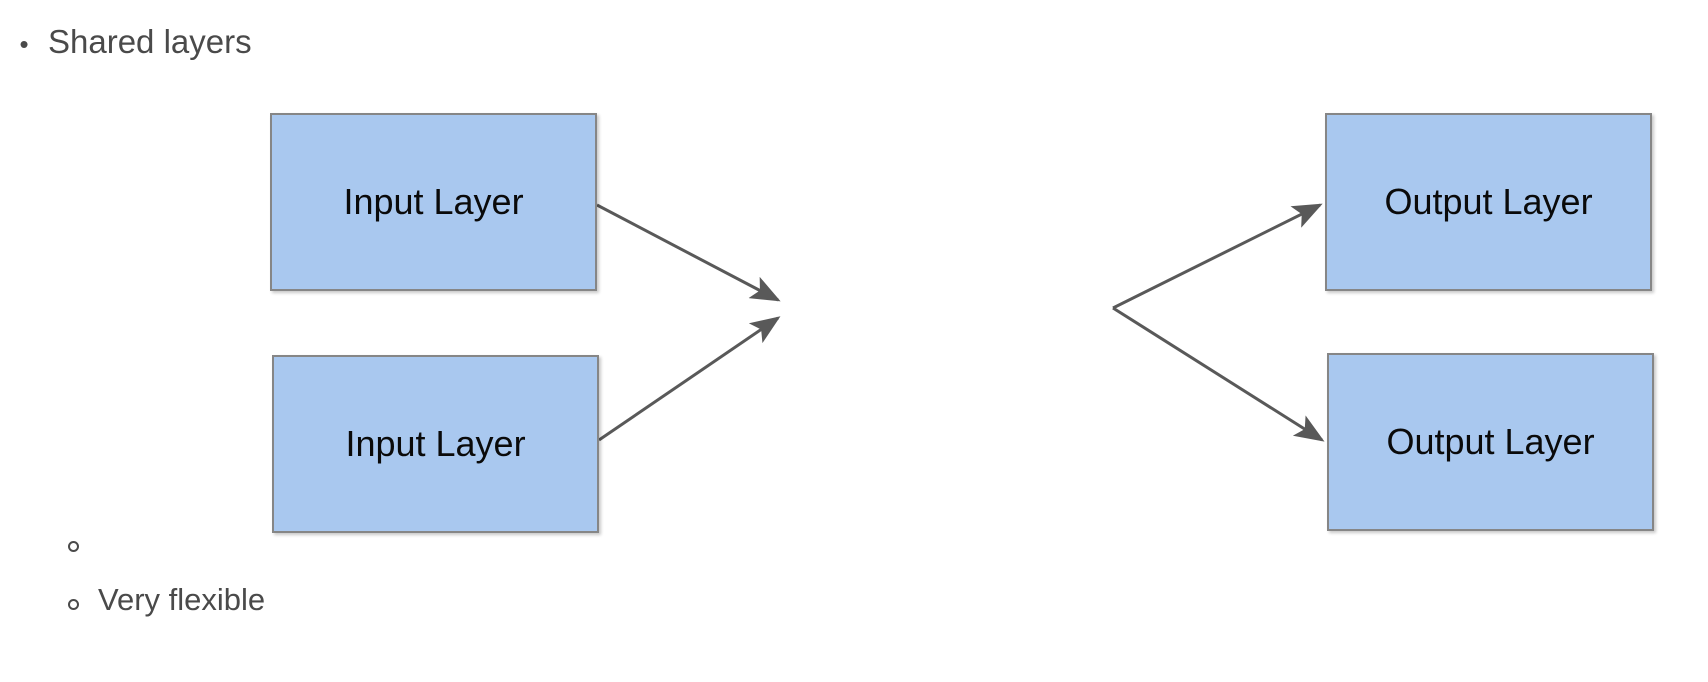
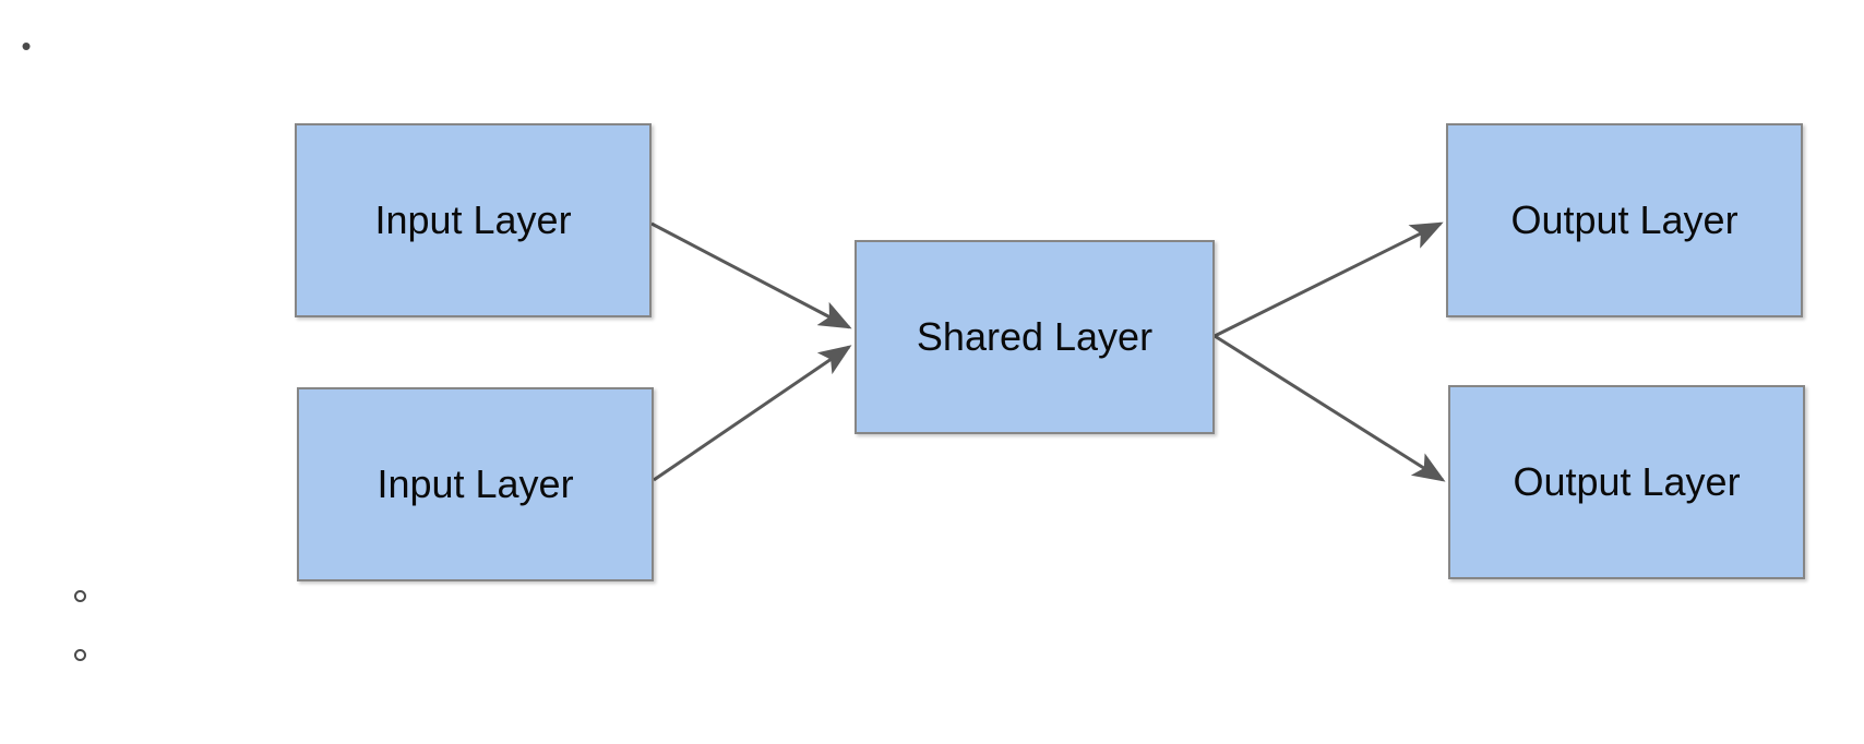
  •
- Shared layers
- Very flexible
  Input Layer
  Input Layer
+ Shared Layer
  Output Layer
  Output Layer
